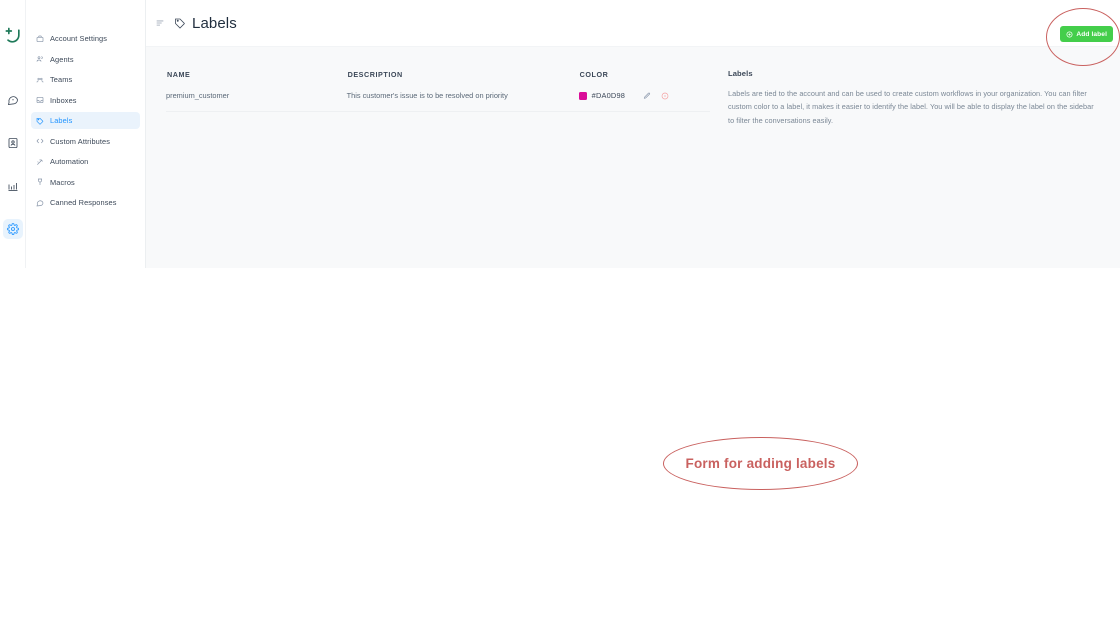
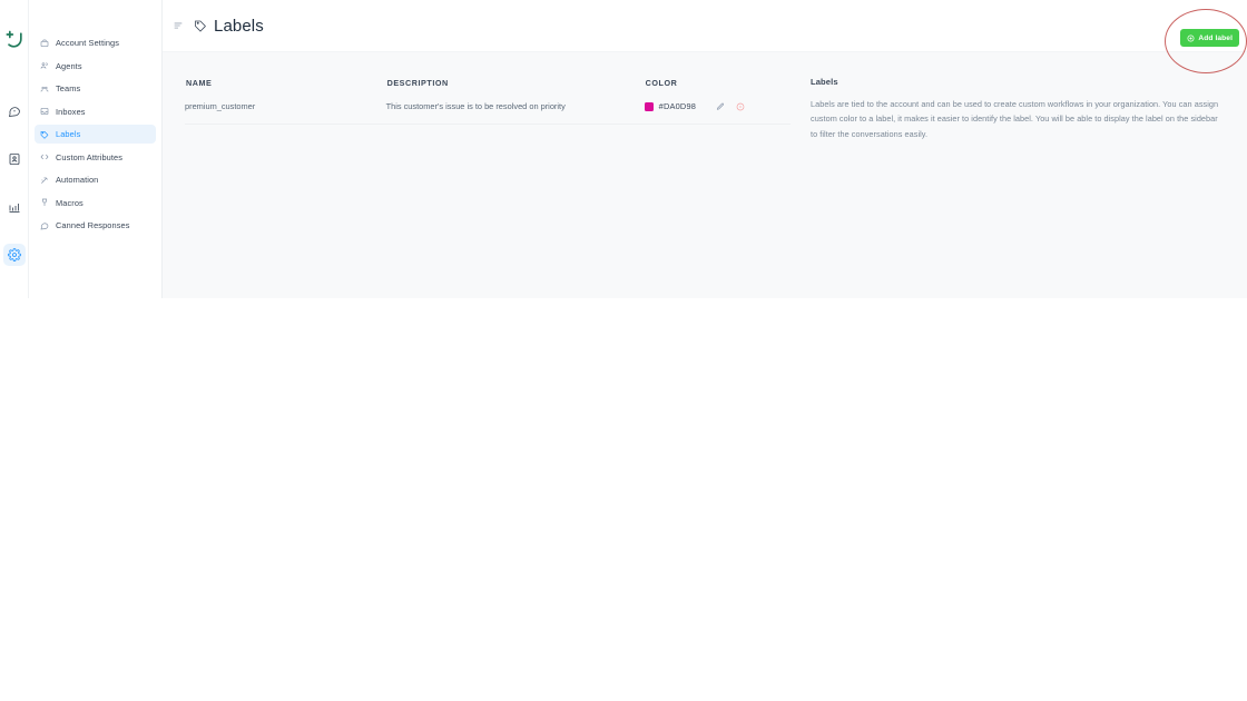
  Account Settings
  Agents
  Teams
  Inboxes
  Labels
  Custom Attributes
  Automation
  Macros
  Canned Responses
  Labels
  NAME	DESCRIPTION	COLOR
  premium_customer	This customer's issue is to be resolved on priority	#DA0D98
  Labels
- Labels are tied to the account and can be used to create custom workflows in your organization. You can filter custom color to a label, it makes it easier to identify the label. You will be able to display the label on the sidebar to filter the conversations easily.
+ Labels are tied to the account and can be used to create custom workflows in your organization. You can assign custom color to a label, it makes it easier to identify the label. You will be able to display the label on the sidebar to filter the conversations easily.
- Form for adding labels
